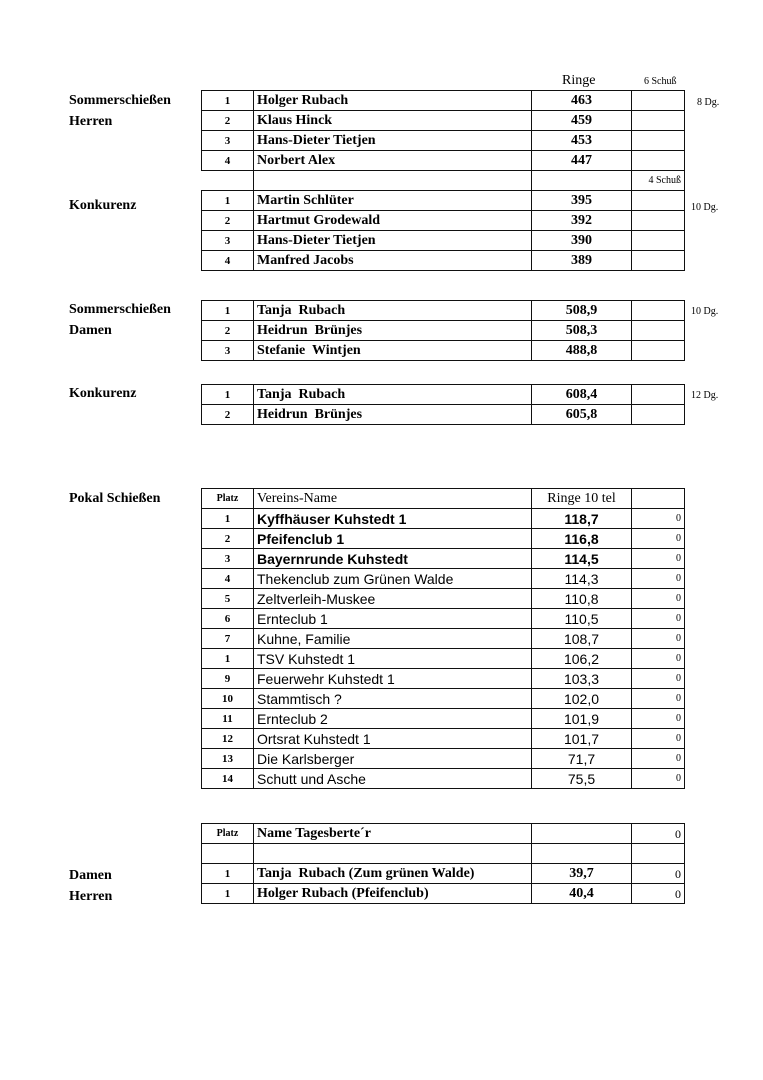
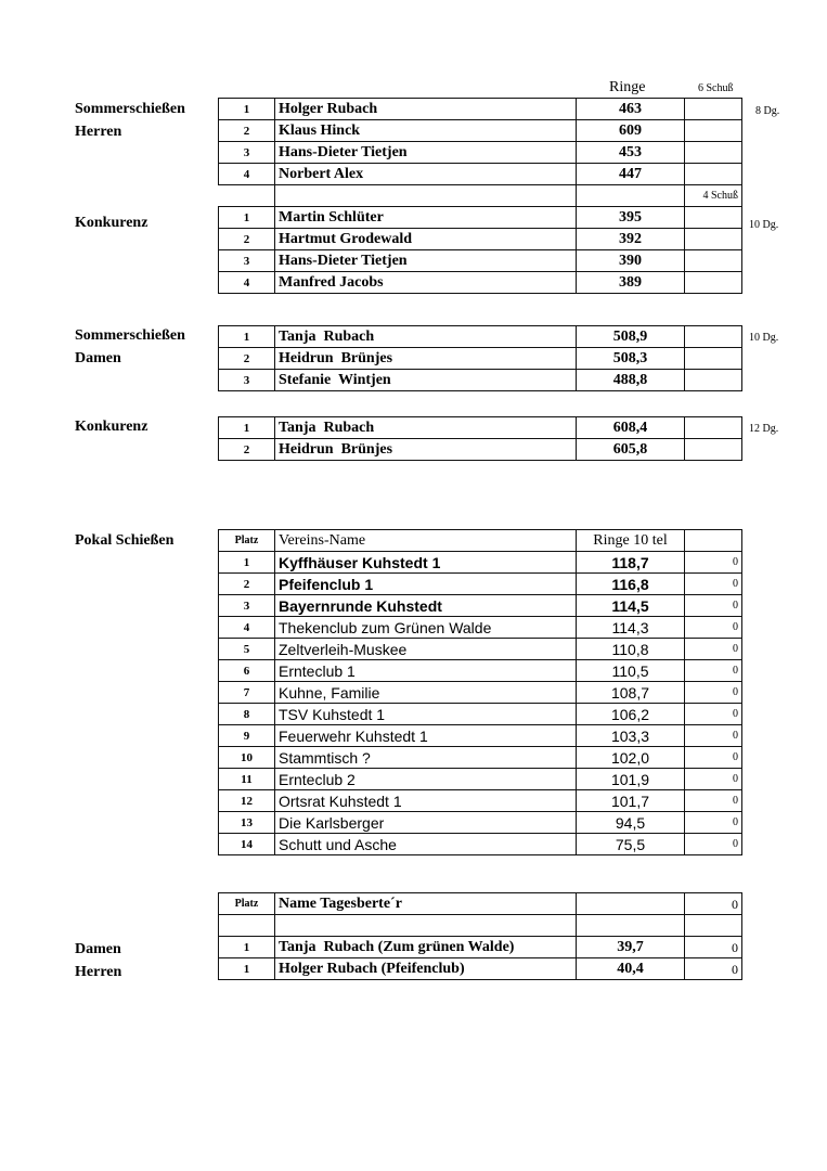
  Ringe
  6 Schuß
  Sommerschießen
  Herren
  8 Dg.
  1	Holger Rubach	463
- 2	Klaus Hinck	459
+ 2	Klaus Hinck	609
  3	Hans-Dieter Tietjen	453
  4	Norbert Alex	447
  			4 Schuß
  1	Martin Schlüter	395
  2	Hartmut Grodewald	392
  3	Hans-Dieter Tietjen	390
  4	Manfred Jacobs	389
  Konkurenz
  10 Dg.
  Sommerschießen
  Damen
  10 Dg.
  1	Tanja Rubach	508,9
  2	Heidrun Brünjes	508,3
  3	Stefanie Wintjen	488,8
  Konkurenz
  12 Dg.
  1	Tanja Rubach	608,4
  2	Heidrun Brünjes	605,8
  Pokal Schießen
  Platz	Vereins-Name	Ringe 10 tel
  1	Kyffhäuser Kuhstedt 1	118,7	0
  2	Pfeifenclub 1	116,8	0
  3	Bayernrunde Kuhstedt	114,5	0
  4	Thekenclub zum Grünen Walde	114,3	0
  5	Zeltverleih-Muskee	110,8	0
  6	Ernteclub 1	110,5	0
  7	Kuhne, Familie	108,7	0
- 1	TSV Kuhstedt 1	106,2	0
+ 8	TSV Kuhstedt 1	106,2	0
  9	Feuerwehr Kuhstedt 1	103,3	0
  10	Stammtisch ?	102,0	0
  11	Ernteclub 2	101,9	0
  12	Ortsrat Kuhstedt 1	101,7	0
- 13	Die Karlsberger	71,7	0
+ 13	Die Karlsberger	94,5	0
  14	Schutt und Asche	75,5	0
  Platz	Name Tagesberte´r		0
  1	Tanja Rubach (Zum grünen Walde)	39,7	0
  1	Holger Rubach (Pfeifenclub)	40,4	0
  Damen
  Herren
